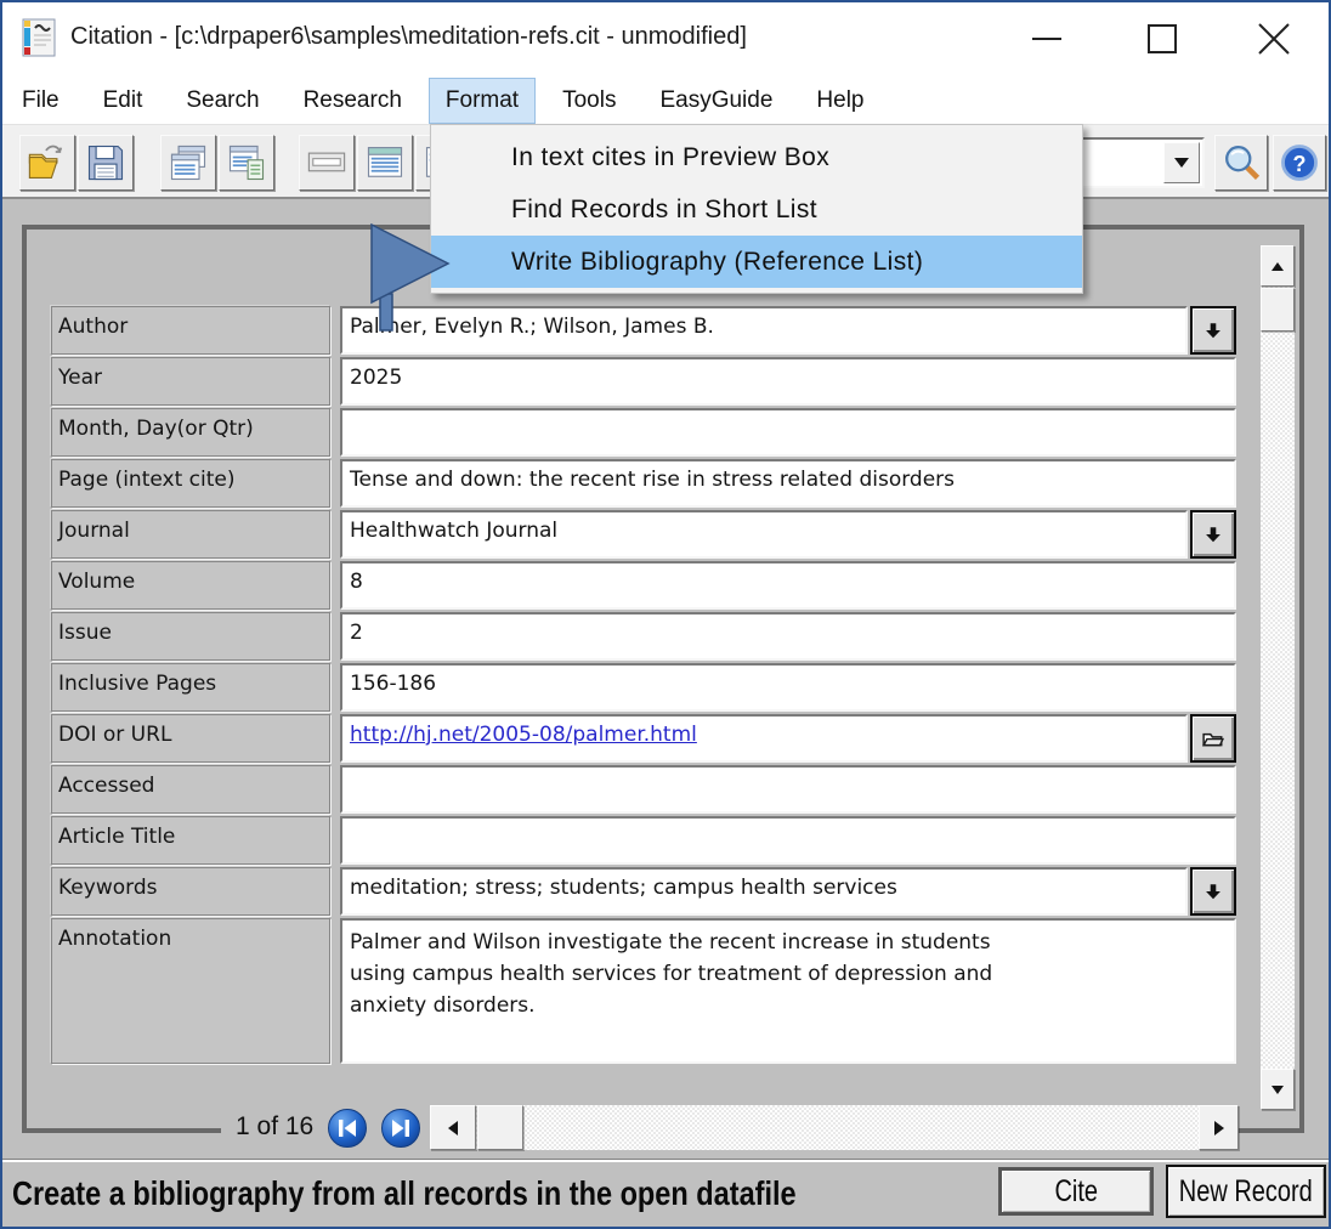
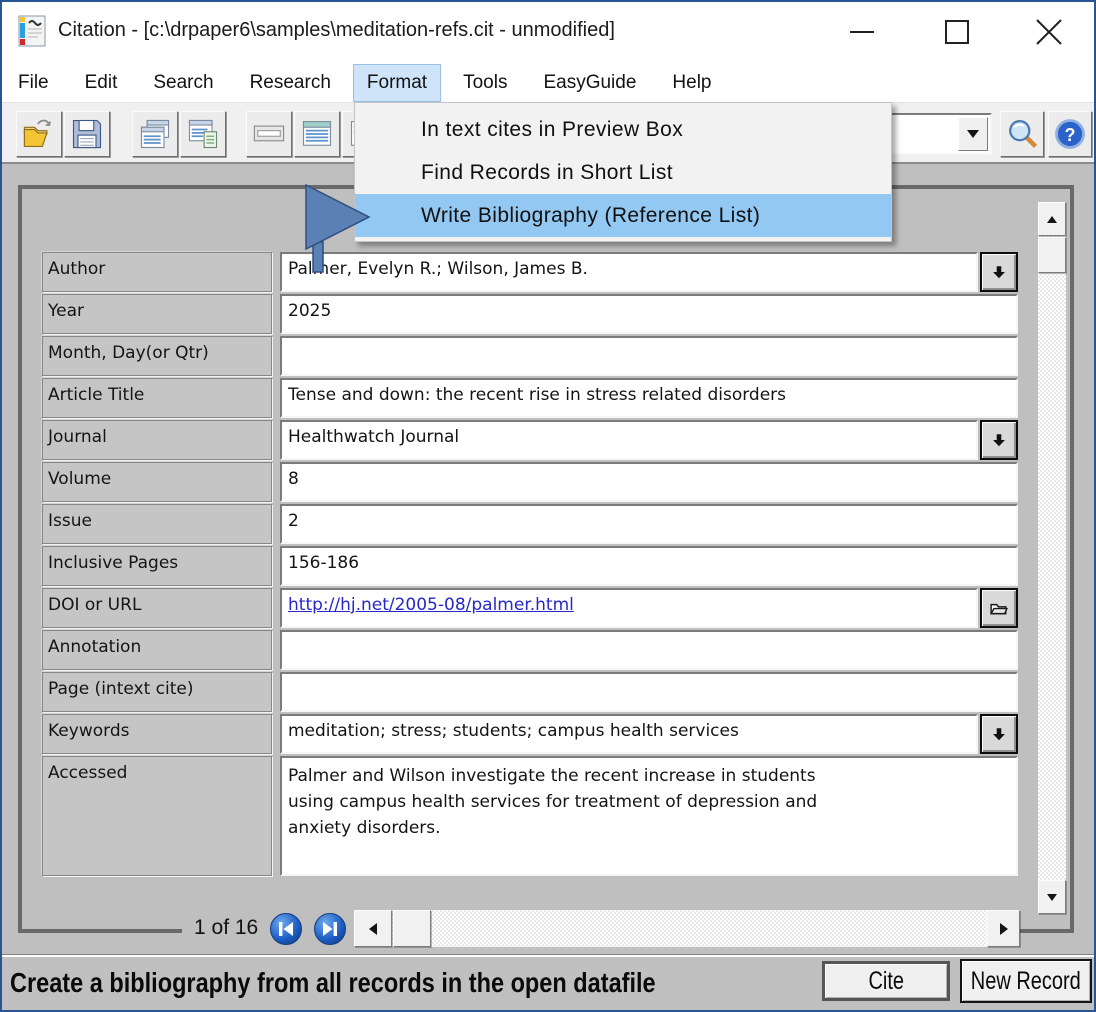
  Citation - [c:\drpaper6\samples\meditation-refs.cit - unmodified]
  File
  Edit
  Search
  Research
  Format
  Tools
  EasyGuide
  Help
  ?
  Author
  Paler, Evelyn R.; Wilson, James B.
  Year
  2025
  Month, Day(or Qtr)
- Page (intext cite)
+ Article Title
  Tense and down: the recent rise in stress related disorders
  Journal
  Healthwatch Journal
  Volume
  8
  Issue
  2
  Inclusive Pages
  156-186
  DOI or URL
  http://hj.net/2005-08/palmer.html
- Accessed
+ Annotation
- Article Title
+ Page (intext cite)
  Keywords
  meditation; stress; students; campus health services
- Annotation
+ Accessed
  Palmer and Wilson investigate the recent increase in students
  using campus health services for treatment of depression and
  anxiety disorders.
  1 of 16
  Create a bibliography from all records in the open datafile
  Cite
  New Record
  In text cites in Preview Box
  Find Records in Short List
  Write Bibliography (Reference List)
